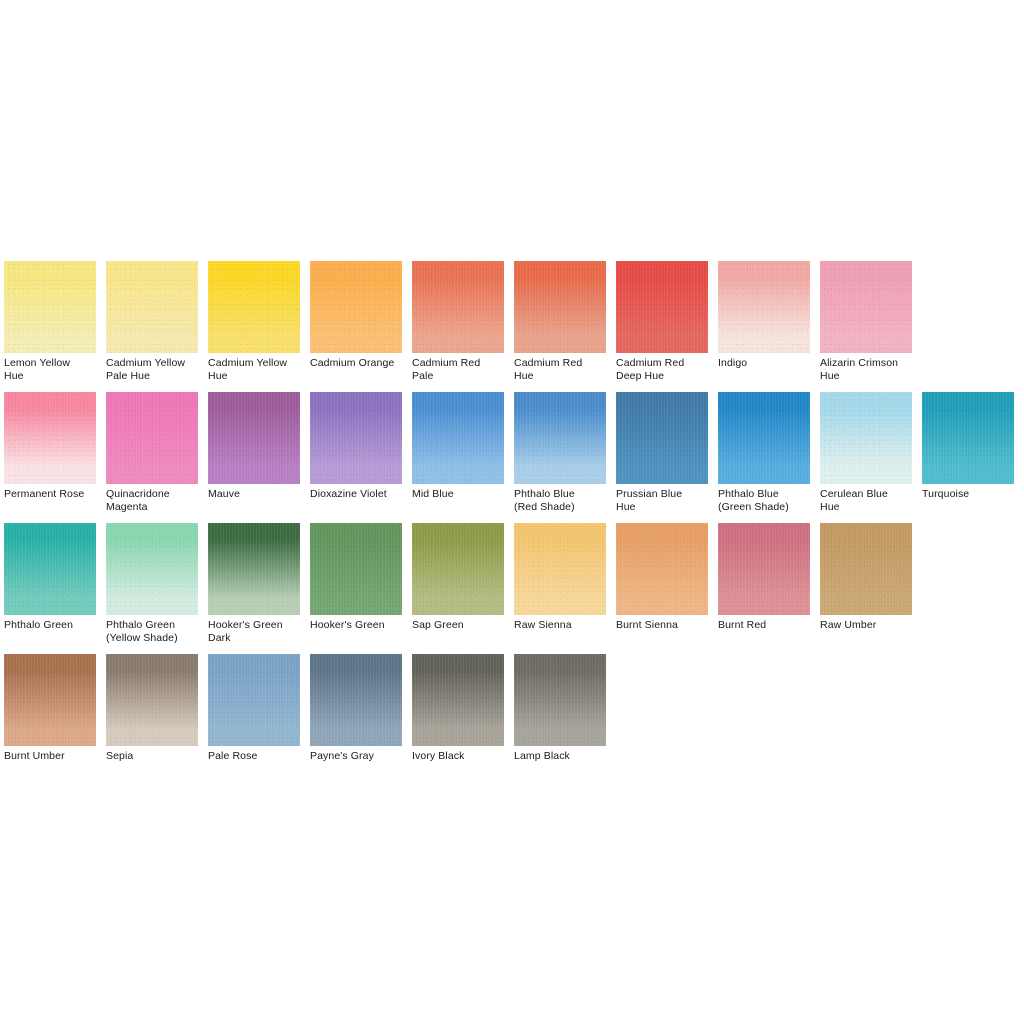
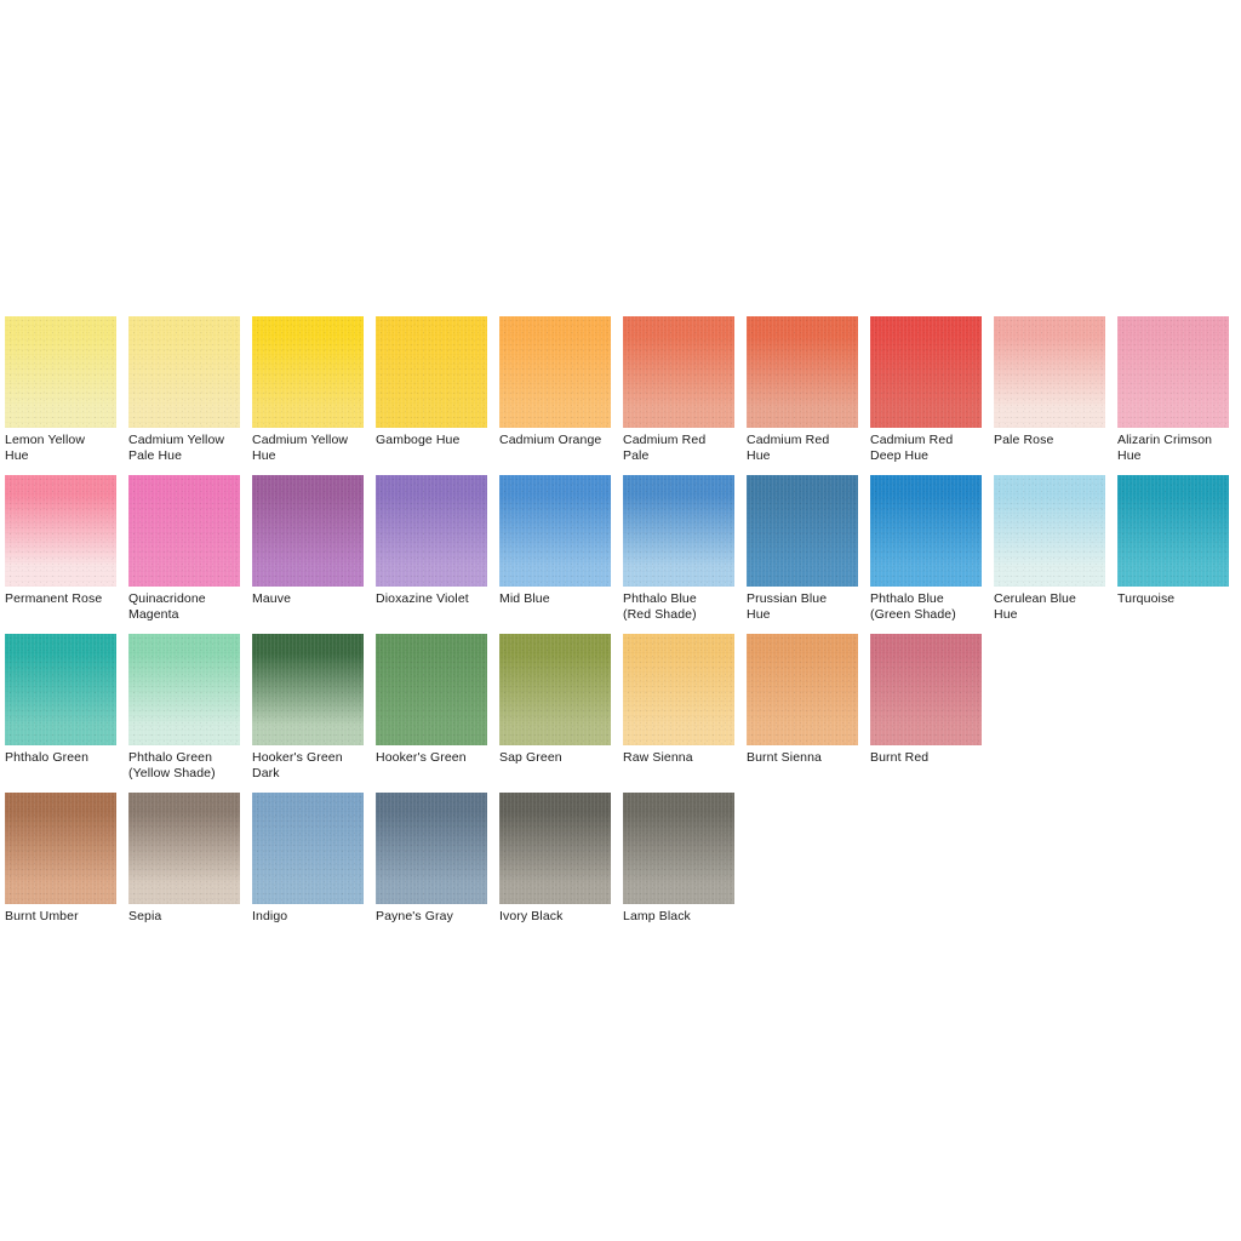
  Lemon Yellow
  Hue
  Cadmium Yellow
  Pale Hue
  Cadmium Yellow
  Hue
+ Gamboge Hue
  Cadmium Orange
  Cadmium Red
  Pale
  Cadmium Red
  Hue
  Cadmium Red
  Deep Hue
- Indigo
+ Pale Rose
  Alizarin Crimson
  Hue
  Permanent Rose
  Quinacridone
  Magenta
  Mauve
  Dioxazine Violet
  Mid Blue
  Phthalo Blue
  (Red Shade)
  Prussian Blue
  Hue
  Phthalo Blue
  (Green Shade)
  Cerulean Blue
  Hue
  Turquoise
  Phthalo Green
  Phthalo Green
  (Yellow Shade)
  Hooker's Green
  Dark
  Hooker's Green
  Sap Green
  Raw Sienna
  Burnt Sienna
  Burnt Red
- Raw Umber
  Burnt Umber
  Sepia
- Pale Rose
+ Indigo
  Payne's Gray
  Ivory Black
  Lamp Black
